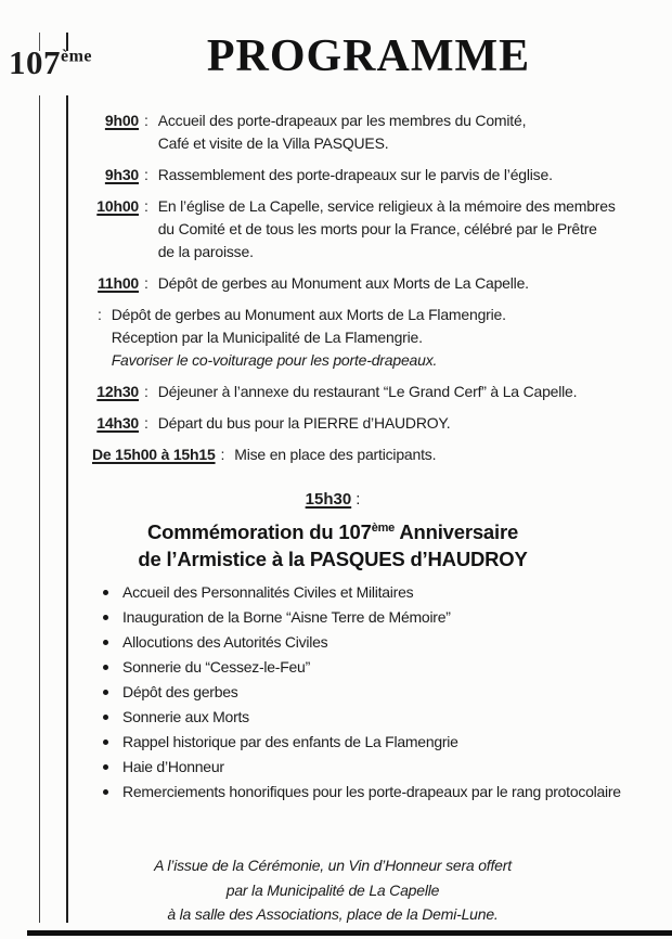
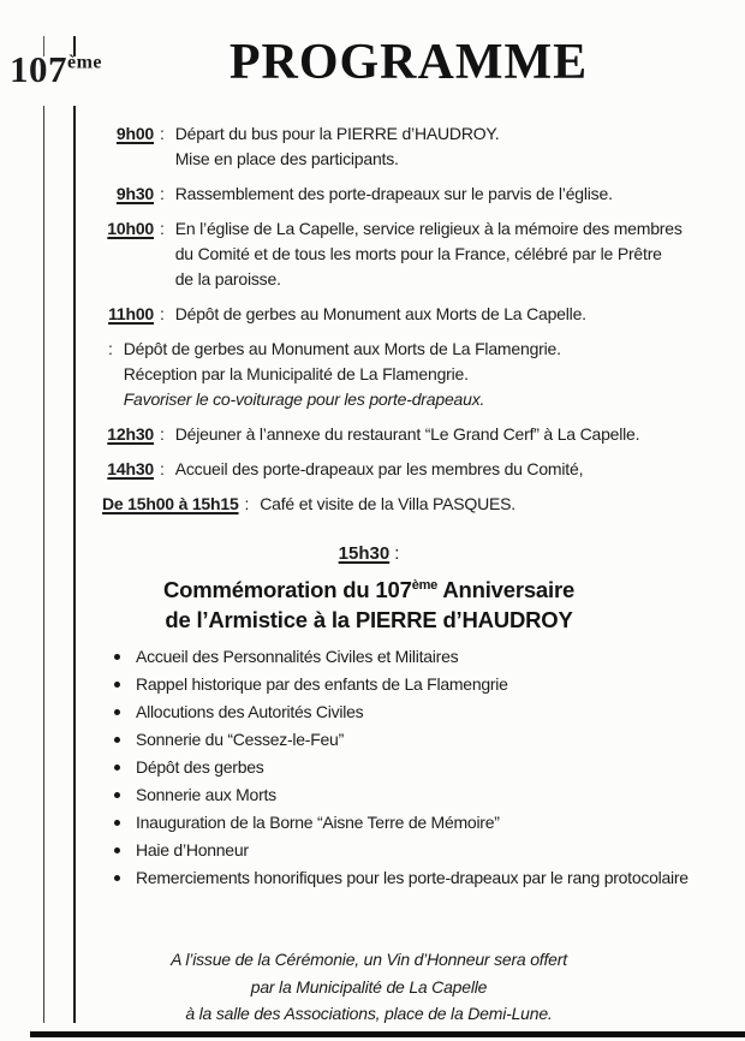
  107ème
  PROGRAMME
  9h00
  :
- Accueil des porte-drapeaux par les membres du Comité,
+ Départ du bus pour la PIERRE d’HAUDROY.
- Café et visite de la Villa PASQUES.
+ Mise en place des participants.
  9h30
  :
  Rassemblement des porte-drapeaux sur le parvis de l’église.
  10h00
  :
  En l’église de La Capelle, service religieux à la mémoire des membres
  du Comité et de tous les morts pour la France, célébré par le Prêtre
  de la paroisse.
  11h00
  :
  Dépôt de gerbes au Monument aux Morts de La Capelle.
  :
  Dépôt de gerbes au Monument aux Morts de La Flamengrie.
  Réception par la Municipalité de La Flamengrie.
  Favoriser le co-voiturage pour les porte-drapeaux.
  12h30
  :
  Déjeuner à l’annexe du restaurant “Le Grand Cerf” à La Capelle.
  14h30
  :
- Départ du bus pour la PIERRE d’HAUDROY.
+ Accueil des porte-drapeaux par les membres du Comité,
  De 15h00 à 15h15
  :
- Mise en place des participants.
+ Café et visite de la Villa PASQUES.
  15h30 :
  Commémoration du 107ème Anniversaire
- de l’Armistice à la PASQUES d’HAUDROY
+ de l’Armistice à la PIERRE d’HAUDROY
  Accueil des Personnalités Civiles et Militaires
- Inauguration de la Borne “Aisne Terre de Mémoire”
+ Rappel historique par des enfants de La Flamengrie
  Allocutions des Autorités Civiles
  Sonnerie du “Cessez-le-Feu”
  Dépôt des gerbes
  Sonnerie aux Morts
- Rappel historique par des enfants de La Flamengrie
+ Inauguration de la Borne “Aisne Terre de Mémoire”
  Haie d’Honneur
  Remerciements honorifiques pour les porte-drapeaux par le rang protocolaire
  A l’issue de la Cérémonie, un Vin d’Honneur sera offert
  par la Municipalité de La Capelle
  à la salle des Associations, place de la Demi-Lune.
